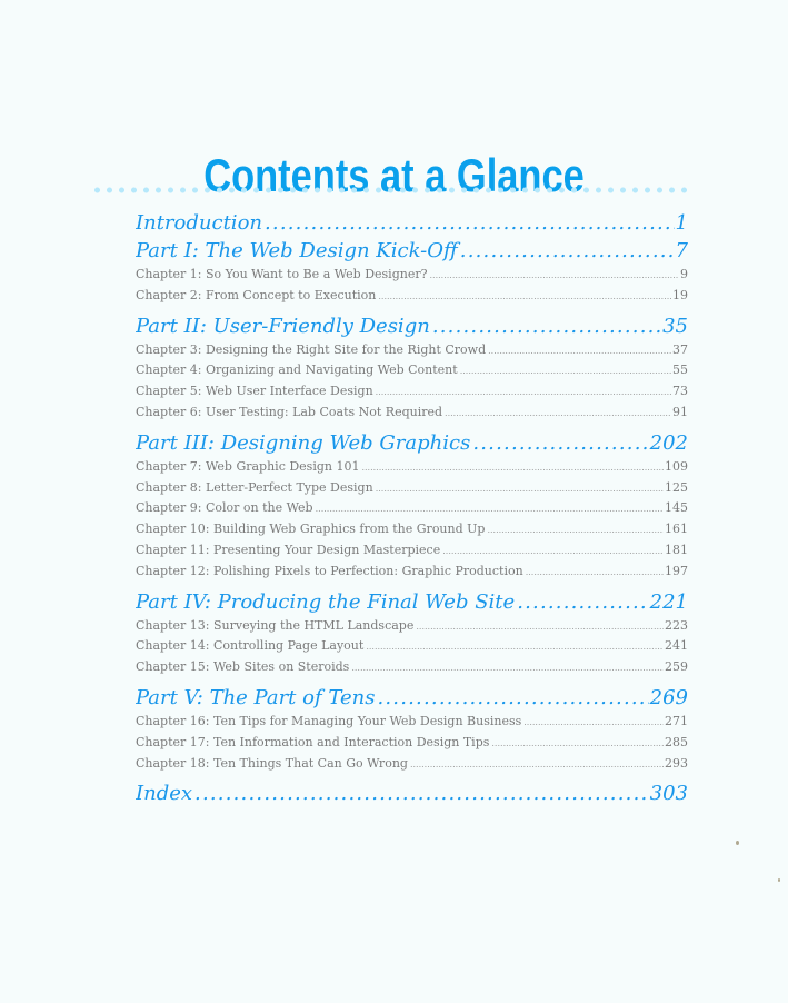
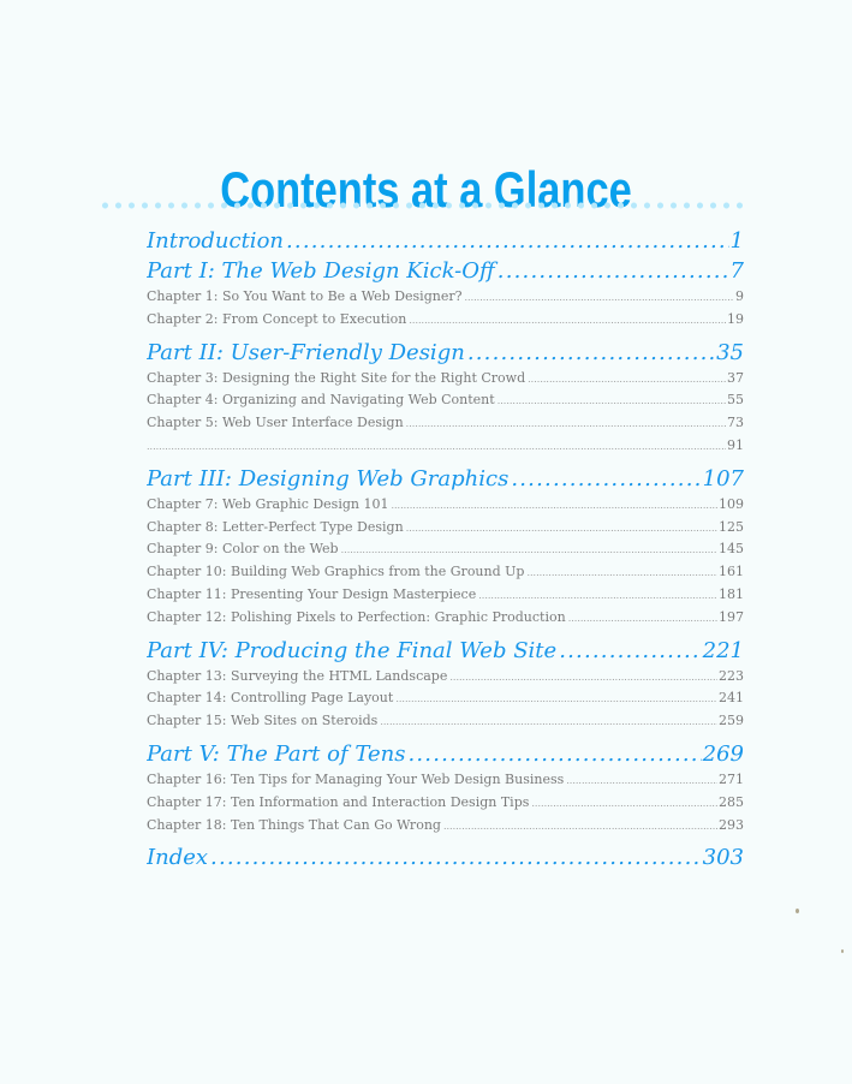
  Contents at a Glance
  Introduction
  1
  Part I: The Web Design Kick-Off
  7
  Chapter 1: So You Want to Be a Web Designer?
  9
  Chapter 2: From Concept to Execution
  19
  Part II: User-Friendly Design
  35
  Chapter 3: Designing the Right Site for the Right Crowd
  37
  Chapter 4: Organizing and Navigating Web Content
  55
  Chapter 5: Web User Interface Design
  73
- Chapter 6: User Testing: Lab Coats Not Required
  91
  Part III: Designing Web Graphics
- 202
+ 107
  Chapter 7: Web Graphic Design 101
  109
  Chapter 8: Letter-Perfect Type Design
  125
  Chapter 9: Color on the Web
  145
  Chapter 10: Building Web Graphics from the Ground Up
  161
  Chapter 11: Presenting Your Design Masterpiece
  181
  Chapter 12: Polishing Pixels to Perfection: Graphic Production
  197
  Part IV: Producing the Final Web Site
  221
  Chapter 13: Surveying the HTML Landscape
  223
  Chapter 14: Controlling Page Layout
  241
  Chapter 15: Web Sites on Steroids
  259
  Part V: The Part of Tens
  269
  Chapter 16: Ten Tips for Managing Your Web Design Business
  271
  Chapter 17: Ten Information and Interaction Design Tips
  285
  Chapter 18: Ten Things That Can Go Wrong
  293
  Index
  303
